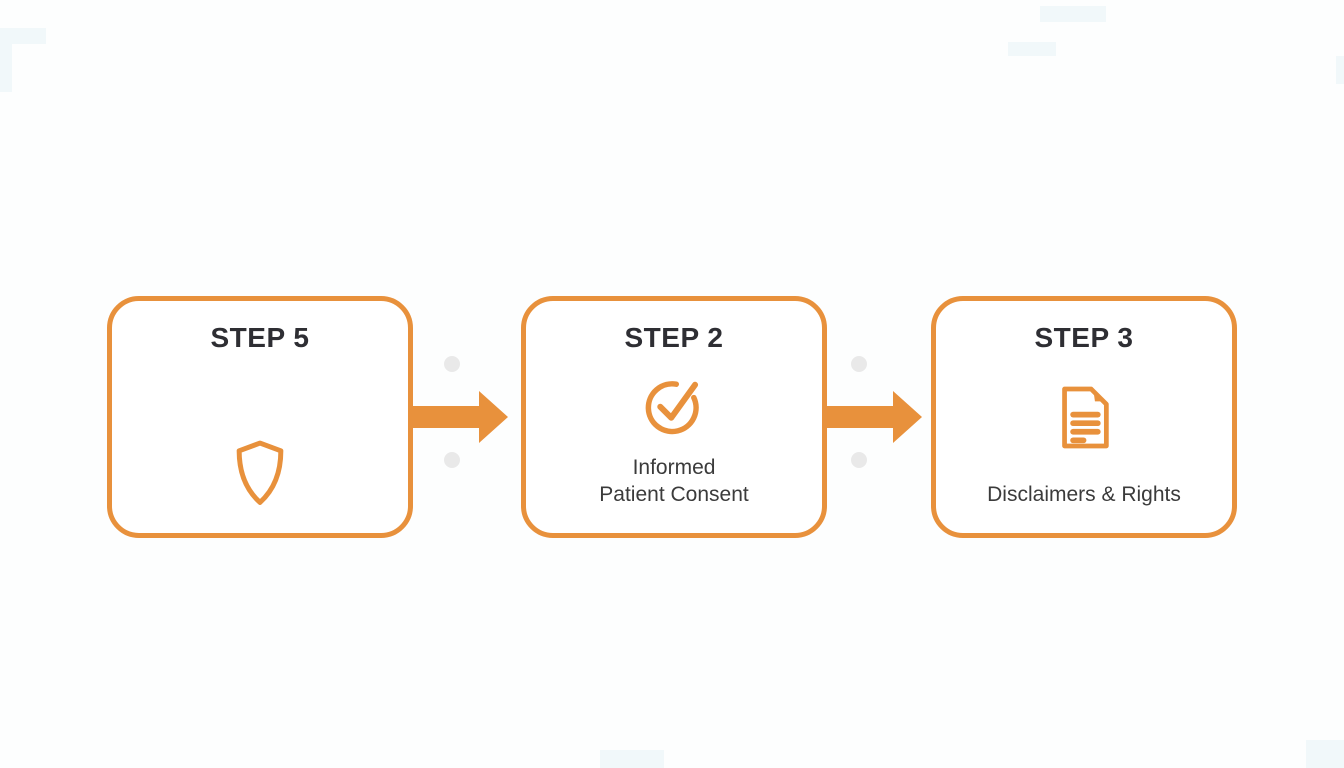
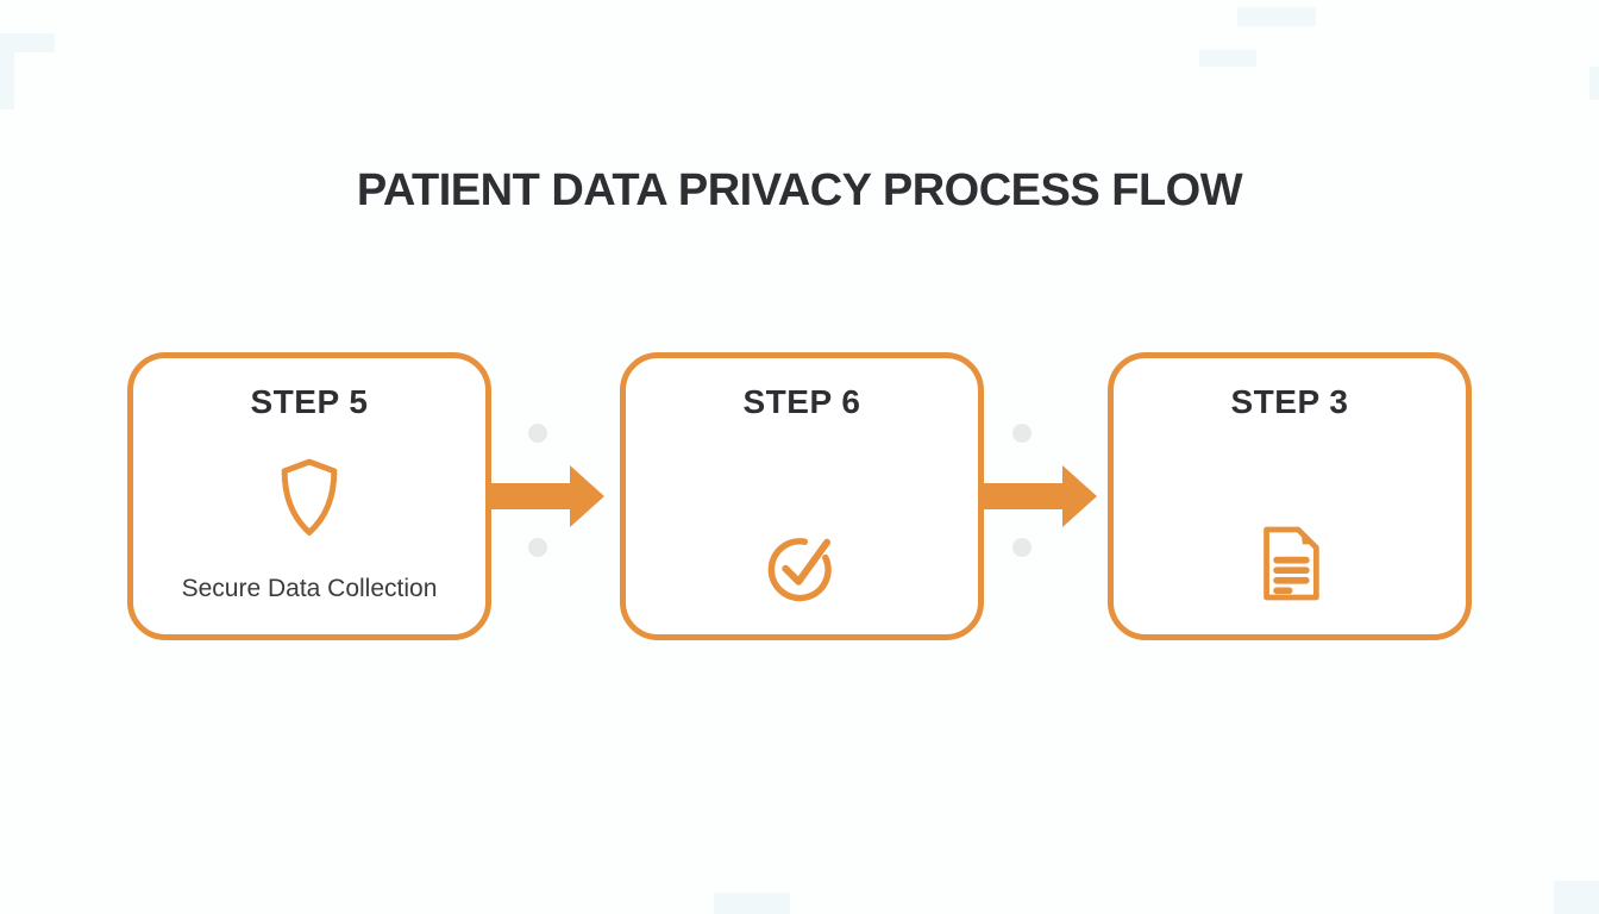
+ PATIENT DATA PRIVACY PROCESS FLOW
  STEP 5
+ Secure Data Collection
- STEP 2
+ STEP 6
- Informed
- Patient Consent
  STEP 3
- Disclaimers & Rights
